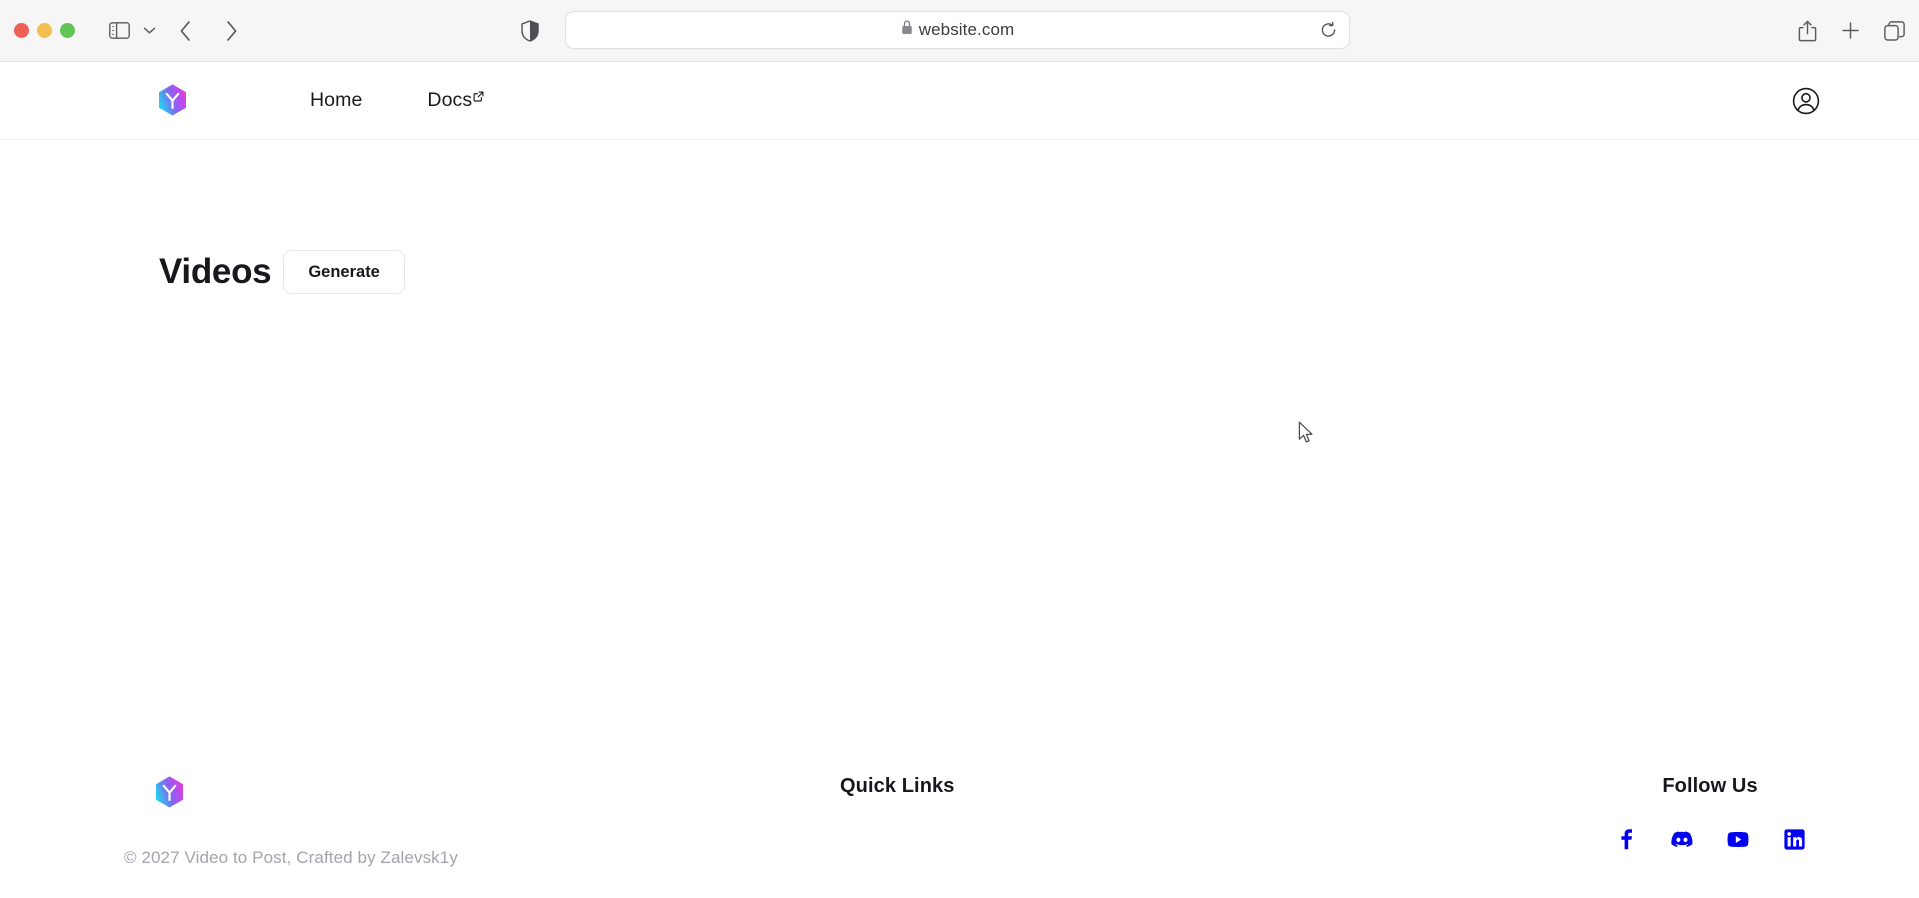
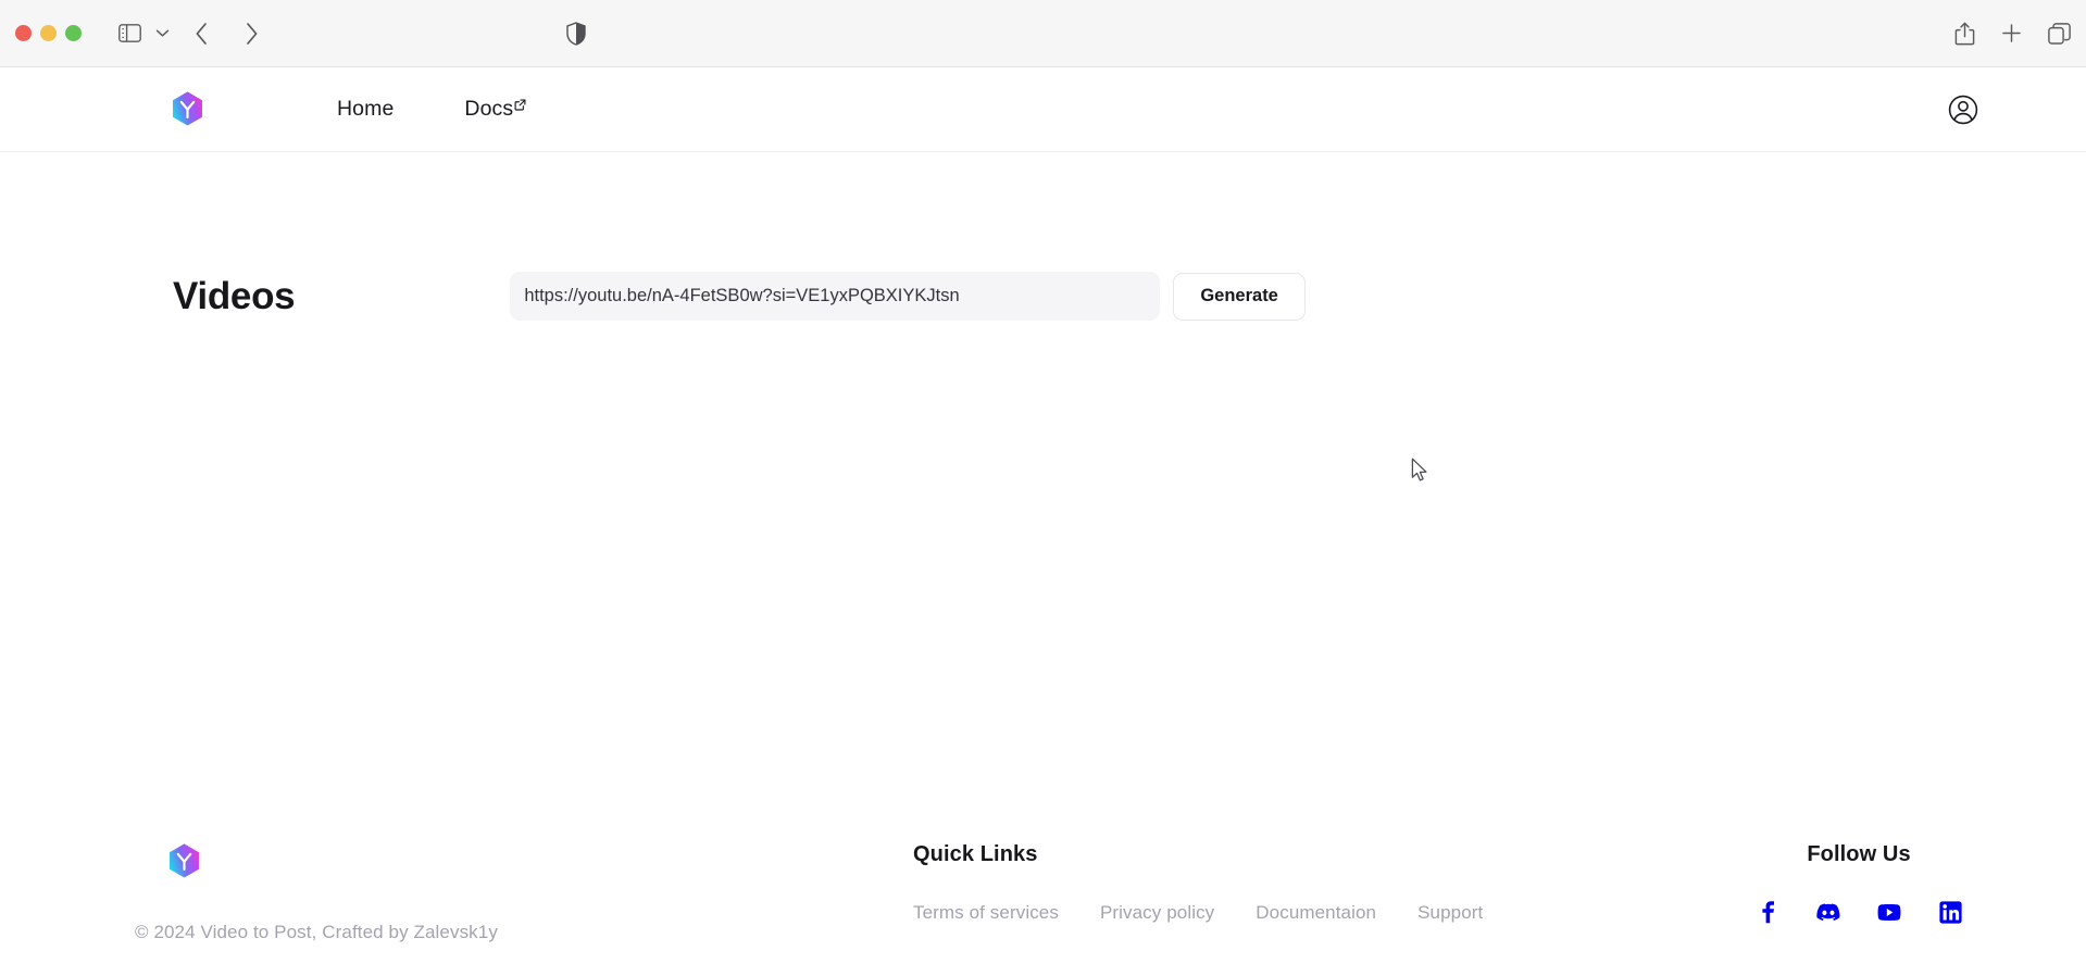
- website.com
  Home
  Docs
  Videos
+ https://youtu.be/nA-4FetSB0w?si=VE1yxPQBXIYKJtsn
  Generate
- © 2027 Video to Post, Crafted by Zalevsk1y
+ © 2024 Video to Post, Crafted by Zalevsk1y
  Quick Links
+ Terms of services
+ Privacy policy
+ Documentaion
+ Support
  Follow Us
